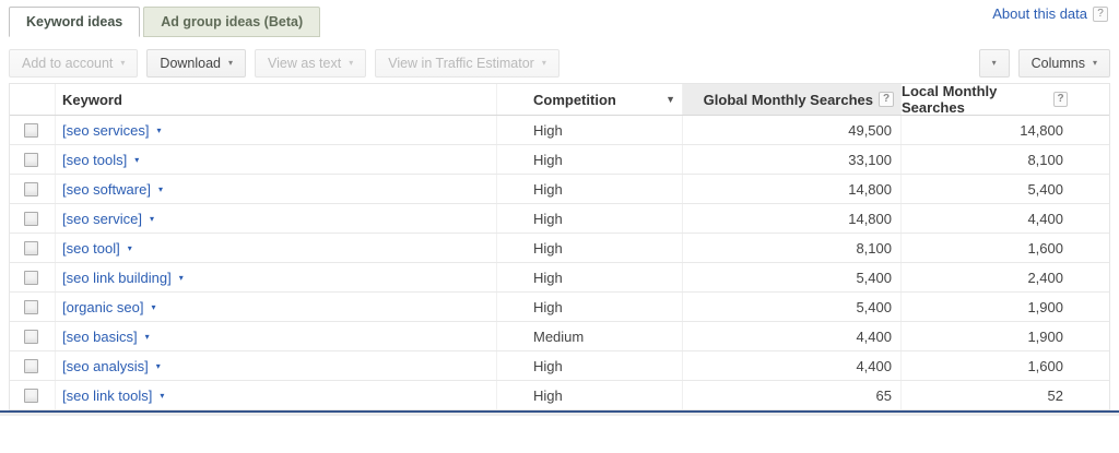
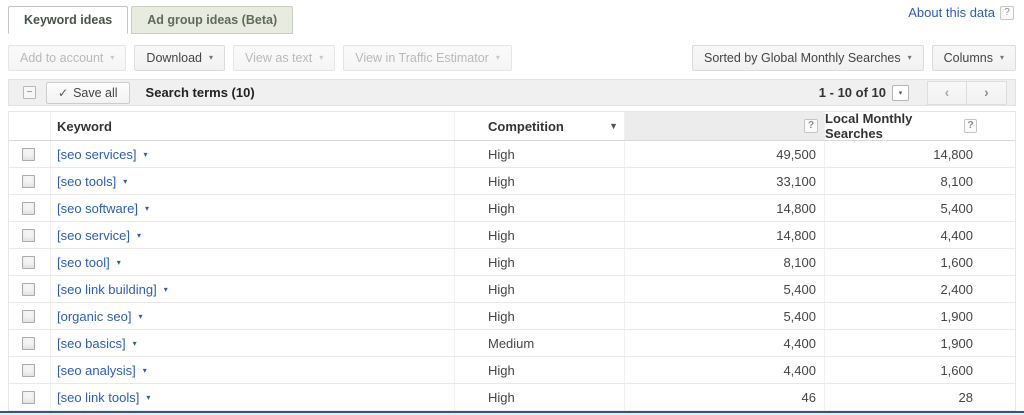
  Keyword ideas
  Ad group ideas (Beta)
  About this data
  ?
  Add to account
  ▾
  Download
  ▾
  View as text
  ▾
  View in Traffic Estimator
  ▾
+ Sorted by Global Monthly Searches
  ▾
  Columns
  ▾
+ −
+ ✓
+ Save all
+ Search terms (10)
+ 1 - 10 of 10
+ ‹
+ ›
  Keyword
  Competition
  ▼
- Global Monthly Searches
  ?
  Local Monthly Searches
  ?
  [seo services]
  ▾
  High
  49,500
  14,800
  [seo tools]
  ▾
  High
  33,100
  8,100
  [seo software]
  ▾
  High
  14,800
  5,400
  [seo service]
  ▾
  High
  14,800
  4,400
  [seo tool]
  ▾
  High
  8,100
  1,600
  [seo link building]
  ▾
  High
  5,400
  2,400
  [organic seo]
  ▾
  High
  5,400
  1,900
  [seo basics]
  ▾
  Medium
  4,400
  1,900
  [seo analysis]
  ▾
  High
  4,400
  1,600
  [seo link tools]
  ▾
  High
- 65
+ 46
- 52
+ 28
